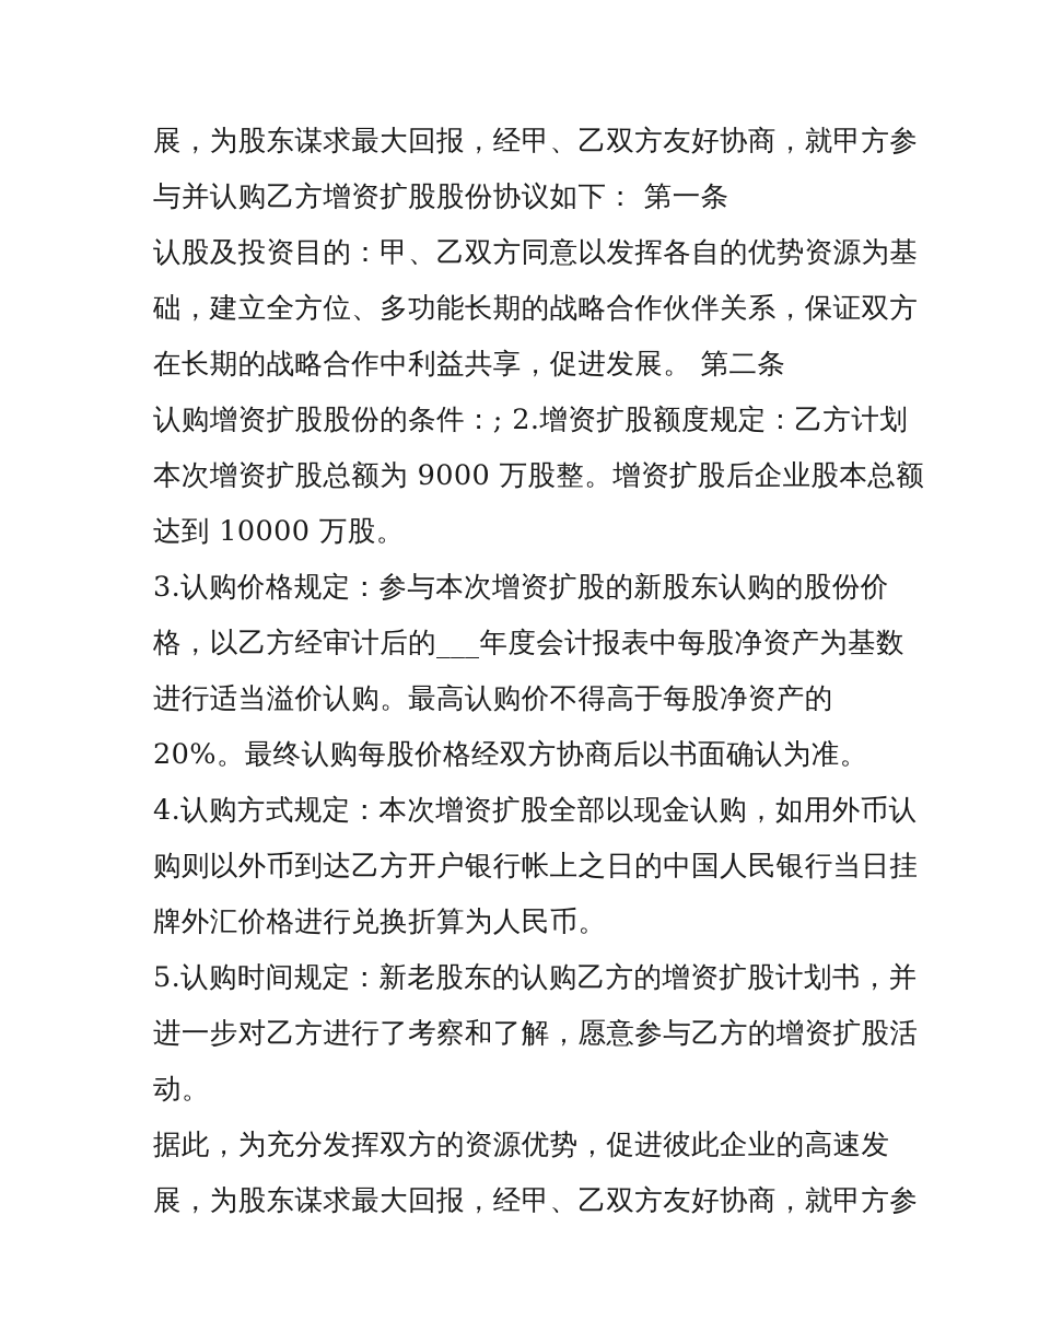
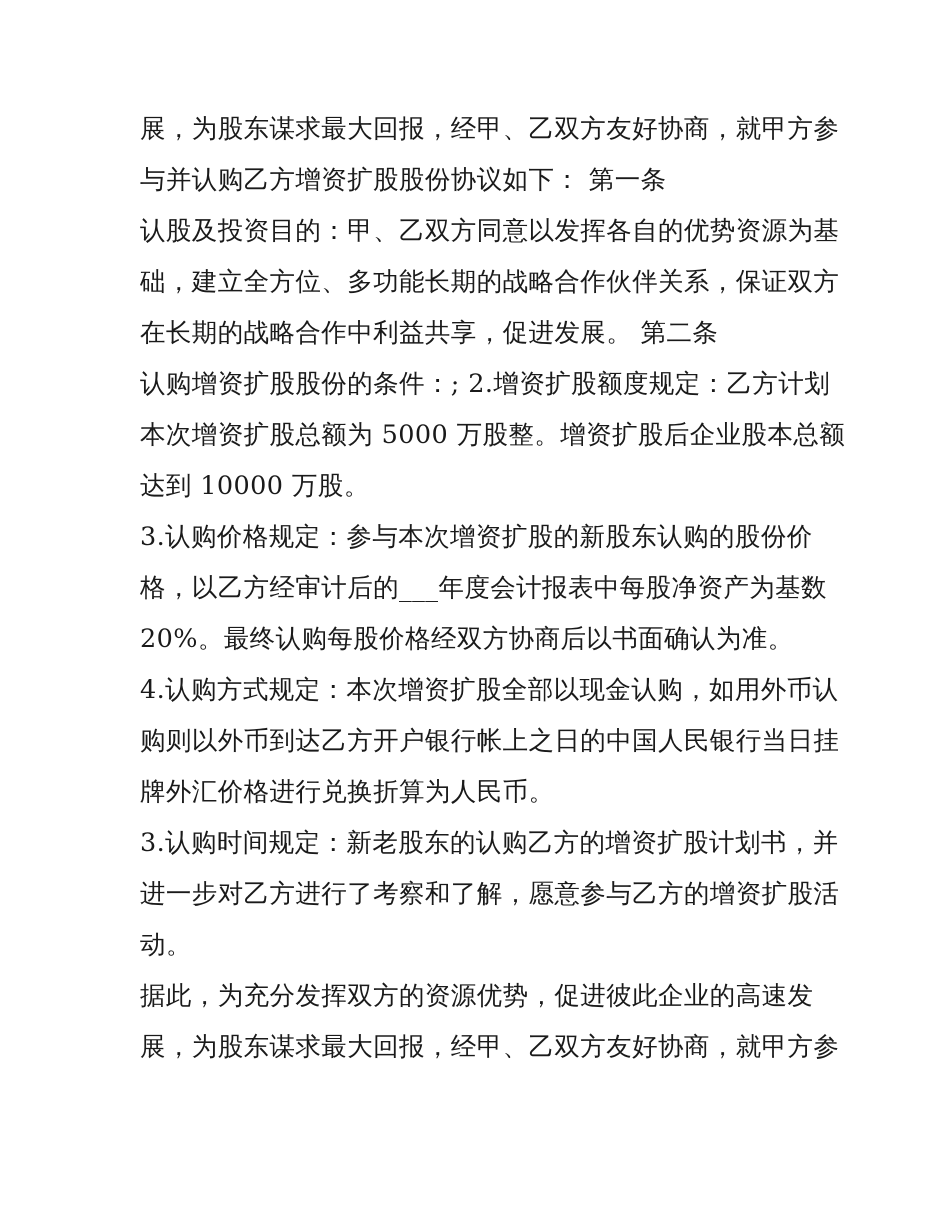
  展，为股东谋求最大回报，经甲、乙双方友好协商，就甲方参
  与并认购乙方增资扩股股份协议如下： 第一条
  认股及投资目的：甲、乙双方同意以发挥各自的优势资源为基
  础，建立全方位、多功能长期的战略合作伙伴关系，保证双方
  在长期的战略合作中利益共享，促进发展。 第二条
  认购增资扩股股份的条件：; 2.增资扩股额度规定：乙方计划
- 本次增资扩股总额为 9000 万股整。增资扩股后企业股本总额
+ 本次增资扩股总额为 5000 万股整。增资扩股后企业股本总额
  达到 10000 万股。
  3.认购价格规定：参与本次增资扩股的新股东认购的股份价
  格，以乙方经审计后的___年度会计报表中每股净资产为基数
- 进行适当溢价认购。最高认购价不得高于每股净资产的
  20%。最终认购每股价格经双方协商后以书面确认为准。
  4.认购方式规定：本次增资扩股全部以现金认购，如用外币认
  购则以外币到达乙方开户银行帐上之日的中国人民银行当日挂
  牌外汇价格进行兑换折算为人民币。
- 5.认购时间规定：新老股东的认购乙方的增资扩股计划书，并
+ 3.认购时间规定：新老股东的认购乙方的增资扩股计划书，并
  进一步对乙方进行了考察和了解，愿意参与乙方的增资扩股活
  动。
  据此，为充分发挥双方的资源优势，促进彼此企业的高速发
  展，为股东谋求最大回报，经甲、乙双方友好协商，就甲方参
